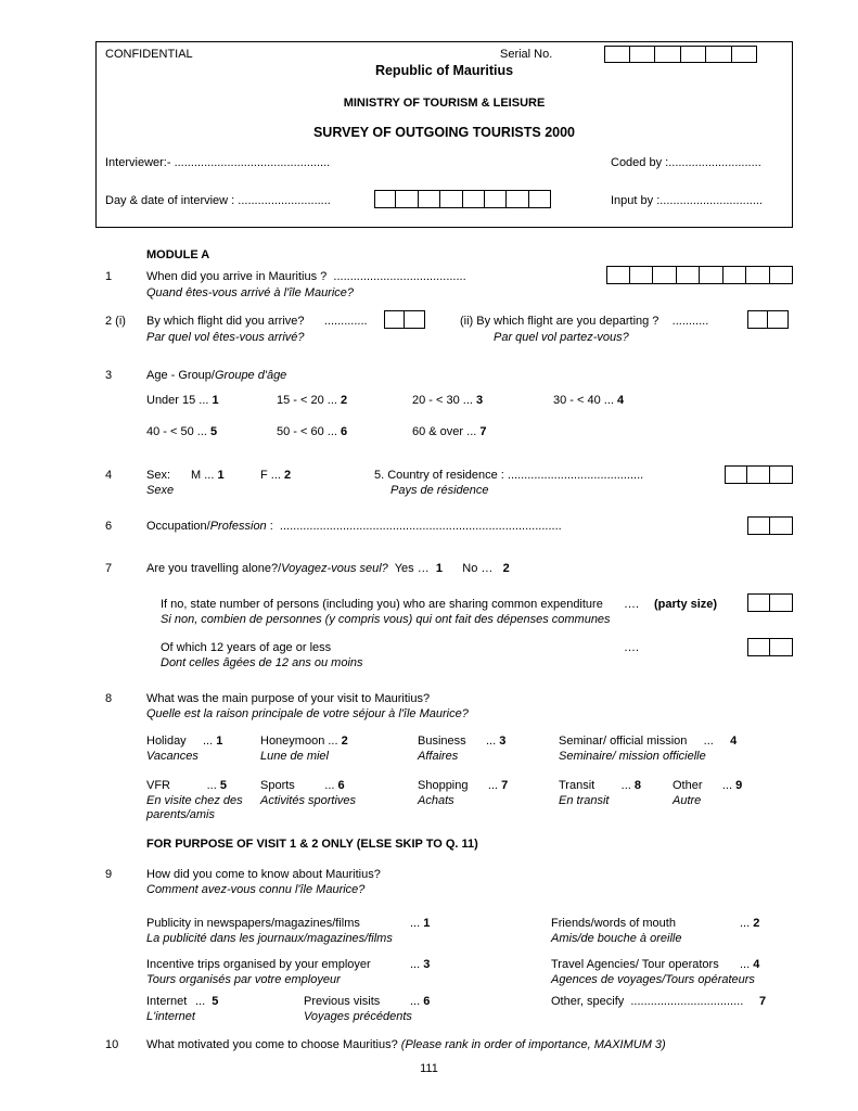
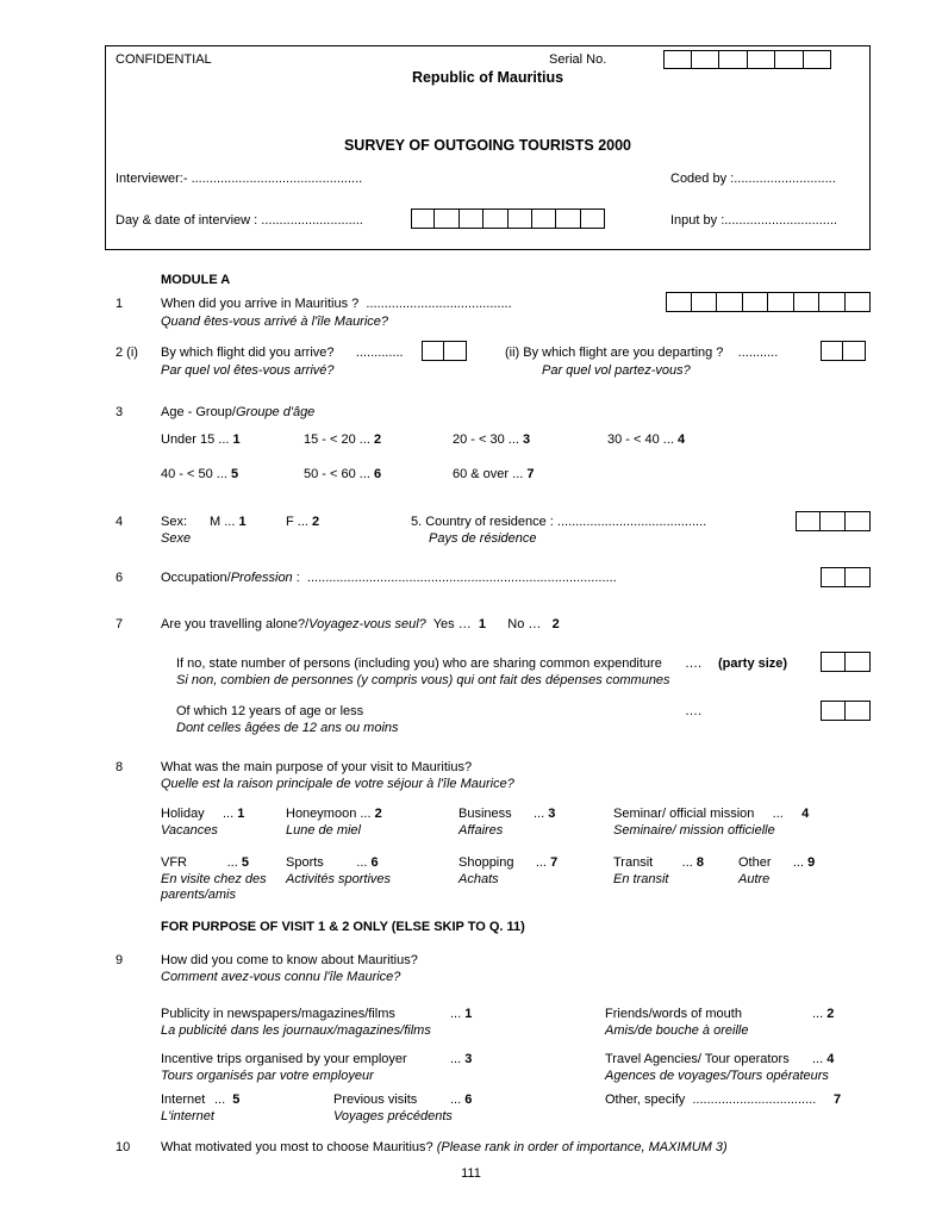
  CONFIDENTIAL
  Serial No.
  Republic of Mauritius
- MINISTRY OF TOURISM & LEISURE
  SURVEY OF OUTGOING TOURISTS 2000
  Interviewer:- ...............................................
  Coded by :............................
  Day & date of interview : ............................
  Input by :...............................
  MODULE A
  1
  When did you arrive in Mauritius ? ........................................
  Quand êtes-vous arrivé à l'île Maurice?
  2 (i)
  By which flight did you arrive? .............
  (ii) By which flight are you departing ? ...........
  Par quel vol êtes-vous arrivé?
  Par quel vol partez-vous?
  3
  Age - Group/Groupe d'âge
  Under 15 ... 1
  15 - < 20 ... 2
  20 - < 30 ... 3
  30 - < 40 ... 4
  40 - < 50 ... 5
  50 - < 60 ... 6
  60 & over ... 7
  4
  Sex:
  M ... 1
  F ... 2
  5. Country of residence : .........................................
  Sexe
  Pays de résidence
  6
  Occupation/Profession : .....................................................................................
  7
  Are you travelling alone?/Voyagez-vous seul? Yes … 1 No … 2
  If no, state number of persons (including you) who are sharing common expenditure
  ….
  (party size)
  Si non, combien de personnes (y compris vous) qui ont fait des dépenses communes
  Of which 12 years of age or less
  ….
  Dont celles âgées de 12 ans ou moins
  8
  What was the main purpose of your visit to Mauritius?
  Quelle est la raison principale de votre séjour à l'île Maurice?
  Holiday ... 1
  Honeymoon ... 2
  Business ... 3
  Seminar/ official mission ... 4
  Vacances
  Lune de miel
  Affaires
  Seminaire/ mission officielle
  VFR ... 5
  Sports ... 6
  Shopping ... 7
  Transit ... 8
  Other ... 9
  En visite chez des
  Activités sportives
  Achats
  En transit
  Autre
  parents/amis
  FOR PURPOSE OF VISIT 1 & 2 ONLY (ELSE SKIP TO Q. 11)
  9
  How did you come to know about Mauritius?
  Comment avez-vous connu l'île Maurice?
  Publicity in newspapers/magazines/films
  ... 1
  Friends/words of mouth
  ... 2
  La publicité dans les journaux/magazines/films
  Amis/de bouche à oreille
  Incentive trips organised by your employer
  ... 3
  Travel Agencies/ Tour operators
  ... 4
  Tours organisés par votre employeur
  Agences de voyages/Tours opérateurs
  Internet
  ... 5
  Previous visits
  ... 6
  Other, specify ..................................
  7
  L'internet
  Voyages précédents
  10
- What motivated you come to choose Mauritius? (Please rank in order of importance, MAXIMUM 3)
+ What motivated you most to choose Mauritius? (Please rank in order of importance, MAXIMUM 3)
  111
